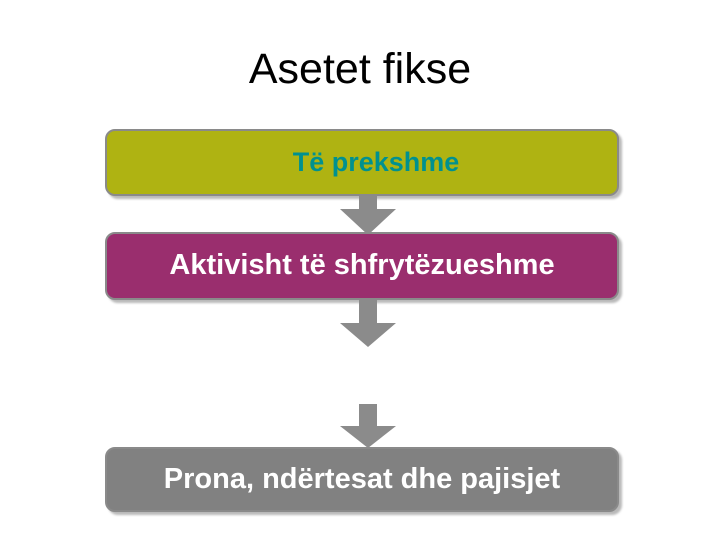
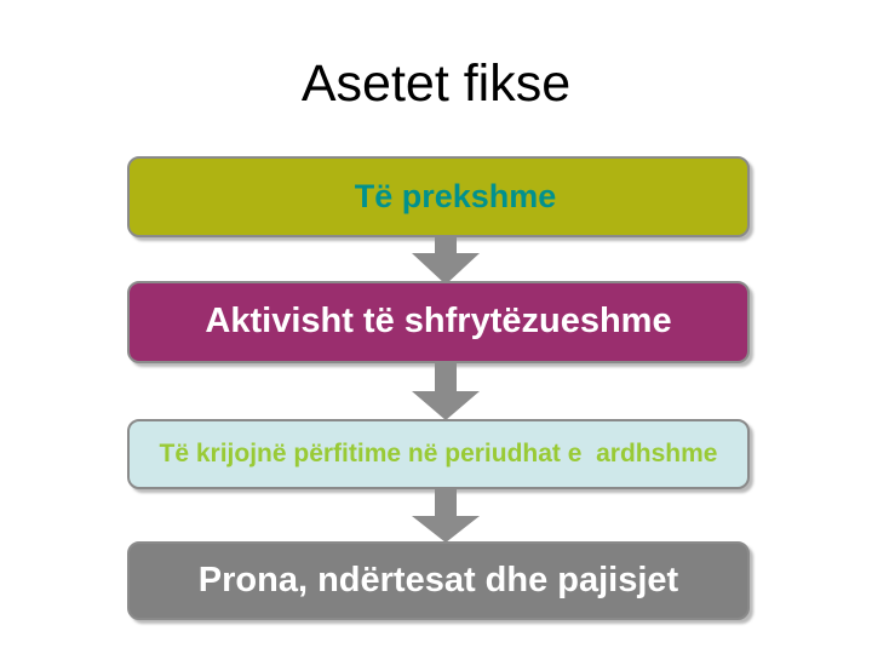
  Asetet fikse
  Të prekshme
  Aktivisht të shfrytëzueshme
+ Të krijojnë përfitime në periudhat e ardhshme
  Prona, ndërtesat dhe pajisjet
